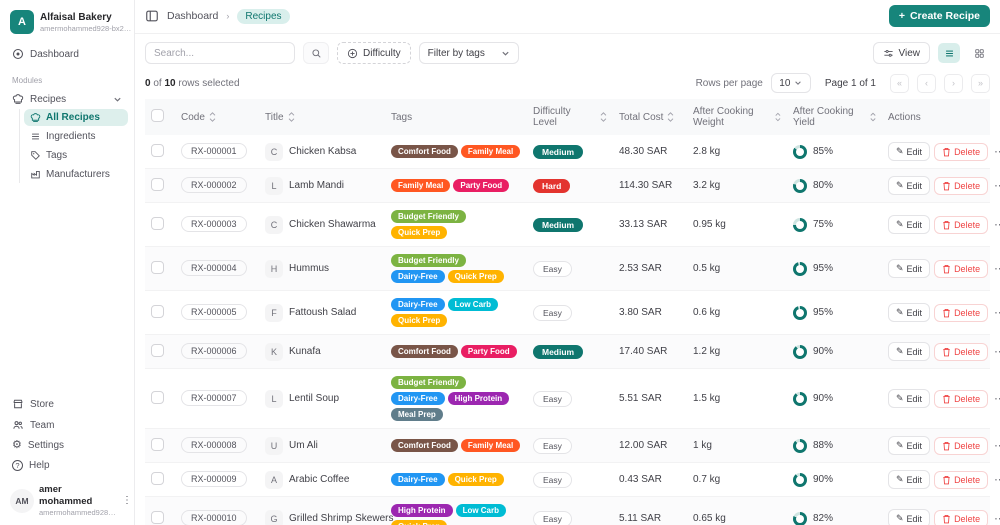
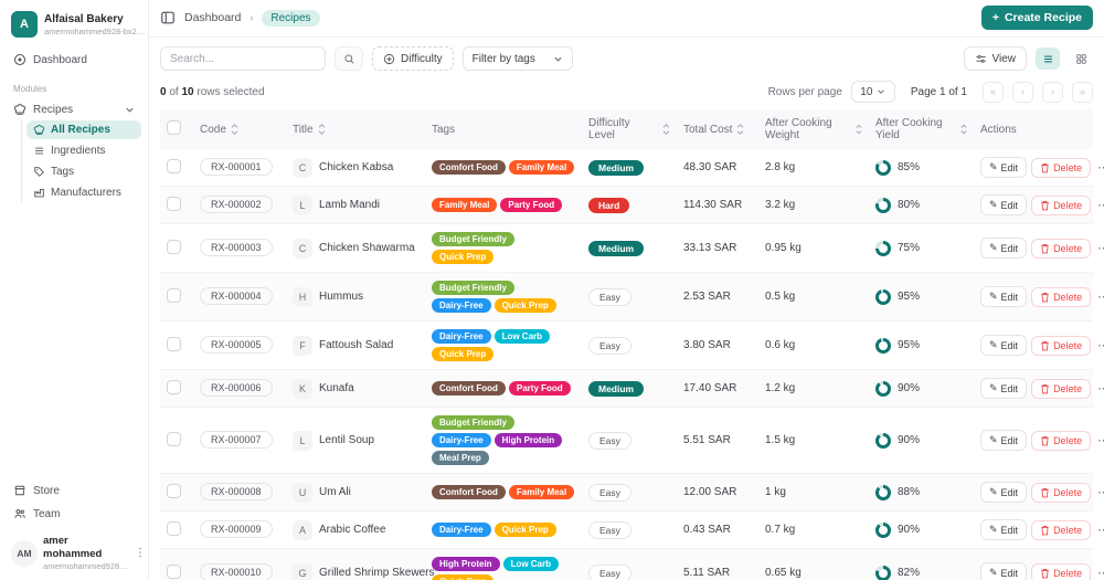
  A
  Alfaisal Bakery
  amermohammed928-bx2ku
  Dashboard
  Modules
  Recipes
  All Recipes
  Ingredients
  Tags
  Manufacturers
  Store
  Team
- ⚙
- Settings
- ?
- Help
  AM
  amer mohammed
  amermohammed928@
  ⋮
  Dashboard
  ›
  Recipes
  +
  Create Recipe
  Search...
  Difficulty
  Filter by tags
  View
  0 of 10 rows selected
  Rows per page
  10
  Page 1 of 1
  «
  ‹
  ›
  »
  	Code	Title	Tags	Difficulty Level	Total Cost	After Cooking Weight	After Cooking Yield	Actions
  	RX-000001	C Chicken Kabsa	Comfort Food Family Meal	Medium	48.30 SAR	2.8 kg	85%	✎ Edit Delete
  	RX-000002	L Lamb Mandi	Family Meal Party Food	Hard	114.30 SAR	3.2 kg	80%	✎ Edit Delete
  	RX-000003	C Chicken Shawarma	Budget FriendlyQuick Prep	Medium	33.13 SAR	0.95 kg	75%	✎ Edit Delete
  	RX-000004	H Hummus	Budget FriendlyDairy-Free Quick Prep	Easy	2.53 SAR	0.5 kg	95%	✎ Edit Delete
  	RX-000005	F Fattoush Salad	Dairy-Free Low CarbQuick Prep	Easy	3.80 SAR	0.6 kg	95%	✎ Edit Delete
  	RX-000006	K Kunafa	Comfort Food Party Food	Medium	17.40 SAR	1.2 kg	90%	✎ Edit Delete
  	RX-000007	L Lentil Soup	Budget FriendlyDairy-Free High ProteinMeal Prep	Easy	5.51 SAR	1.5 kg	90%	✎ Edit Delete
  	RX-000008	U Um Ali	Comfort Food Family Meal	Easy	12.00 SAR	1 kg	88%	✎ Edit Delete
  	RX-000009	A Arabic Coffee	Dairy-Free Quick Prep	Easy	0.43 SAR	0.7 kg	90%	✎ Edit Delete
  	RX-000010	G Grilled Shrimp Skewers	High Protein Low Carb	Easy	5.11 SAR	0.65 kg	82%	✎ Edit Delete
